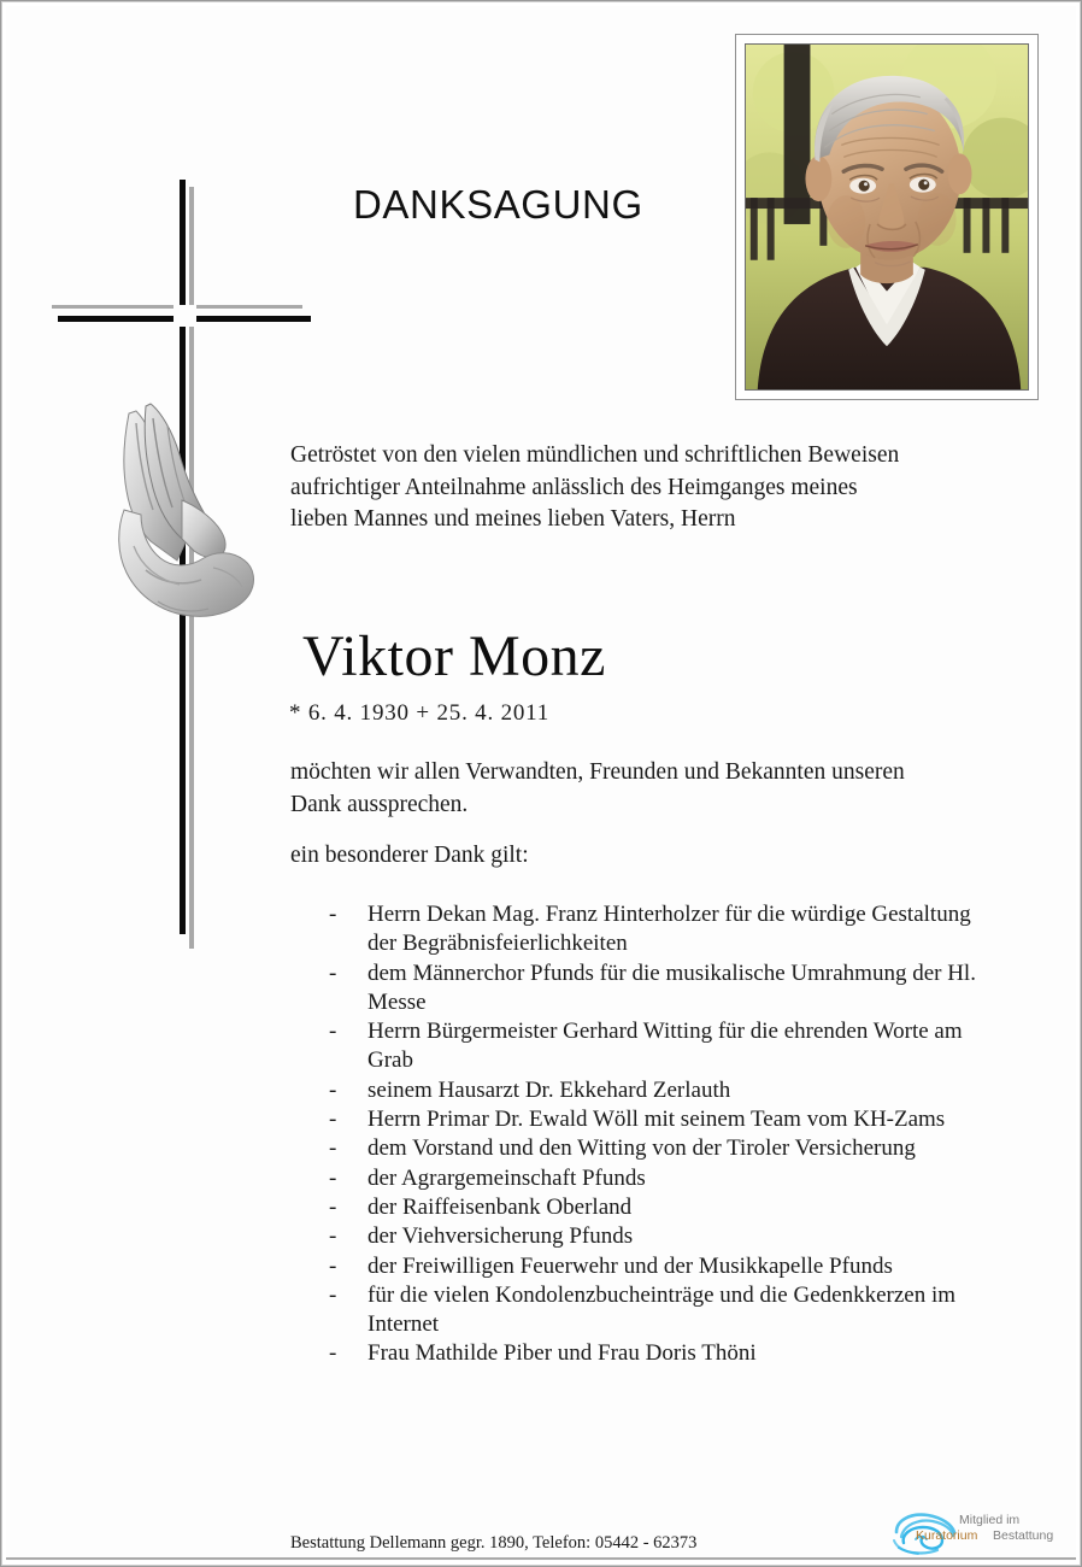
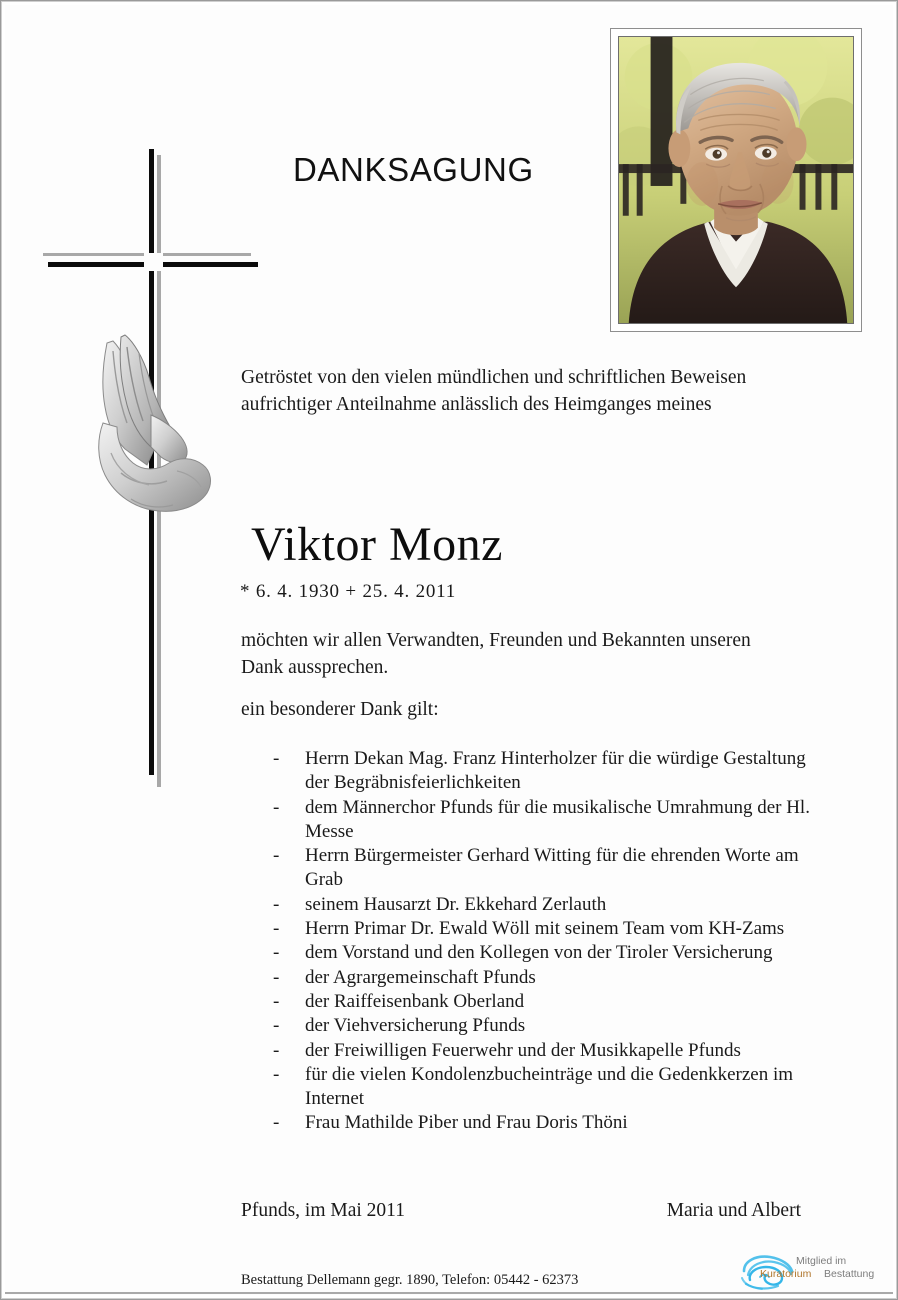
  DANKSAGUNG
  Getröstet von den vielen mündlichen und schriftlichen Beweisen
  aufrichtiger Anteilnahme anlässlich des Heimganges meines
- lieben Mannes und meines lieben Vaters, Herrn
  Viktor Monz
  * 6. 4. 1930 + 25. 4. 2011
  möchten wir allen Verwandten, Freunden und Bekannten unseren
  Dank aussprechen.
  ein besonderer Dank gilt:
  -
  Herrn Dekan Mag. Franz Hinterholzer für die würdige Gestaltung der Begräbnisfeierlichkeiten
  -
  dem Männerchor Pfunds für die musikalische Umrahmung der Hl. Messe
  -
  Herrn Bürgermeister Gerhard Witting für die ehrenden Worte am Grab
  -
  seinem Hausarzt Dr. Ekkehard Zerlauth
  -
  Herrn Primar Dr. Ewald Wöll mit seinem Team vom KH-Zams
  -
- dem Vorstand und den Witting von der Tiroler Versicherung
+ dem Vorstand und den Kollegen von der Tiroler Versicherung
  -
  der Agrargemeinschaft Pfunds
  -
  der Raiffeisenbank Oberland
  -
  der Viehversicherung Pfunds
  -
  der Freiwilligen Feuerwehr und der Musikkapelle Pfunds
  -
  für die vielen Kondolenzbucheinträge und die Gedenkkerzen im Internet
  -
  Frau Mathilde Piber und Frau Doris Thöni
+ Pfunds, im Mai 2011
+ Maria und Albert
  Bestattung Dellemann gegr. 1890, Telefon: 05442 - 62373
  Mitglied im
  Kuratorium
  Bestattung
